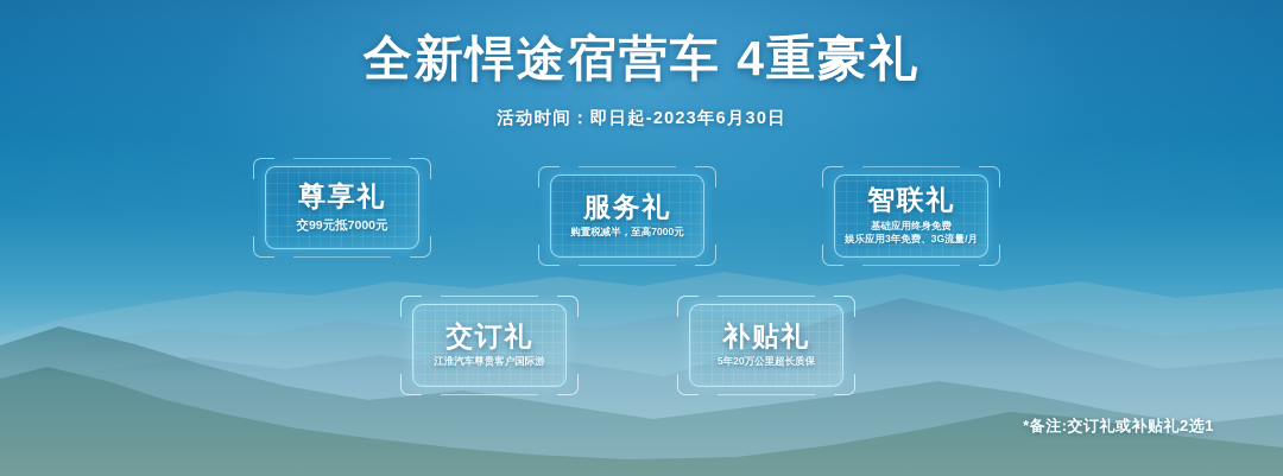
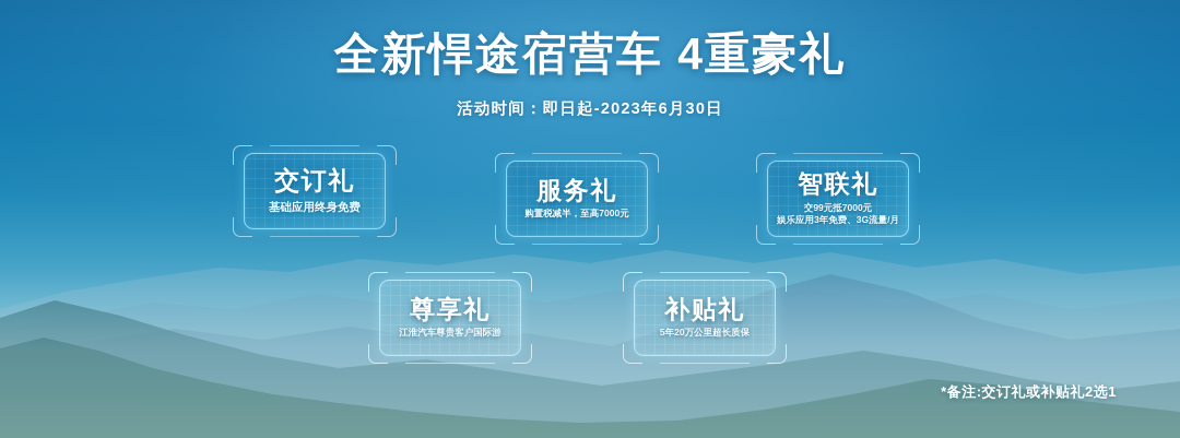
  全新悍途宿营车 4重豪礼
  活动时间：即日起-2023年6月30日
- 尊享礼
+ 交订礼
- 交99元抵7000元
+ 基础应用终身免费
  服务礼
  购置税减半，至高7000元
  智联礼
- 基础应用终身免费
+ 交99元抵7000元
  娱乐应用3年免费、3G流量/月
- 交订礼
+ 尊享礼
  江淮汽车尊贵客户国际游
  补贴礼
  5年20万公里超长质保
  *备注:交订礼或补贴礼2选1
